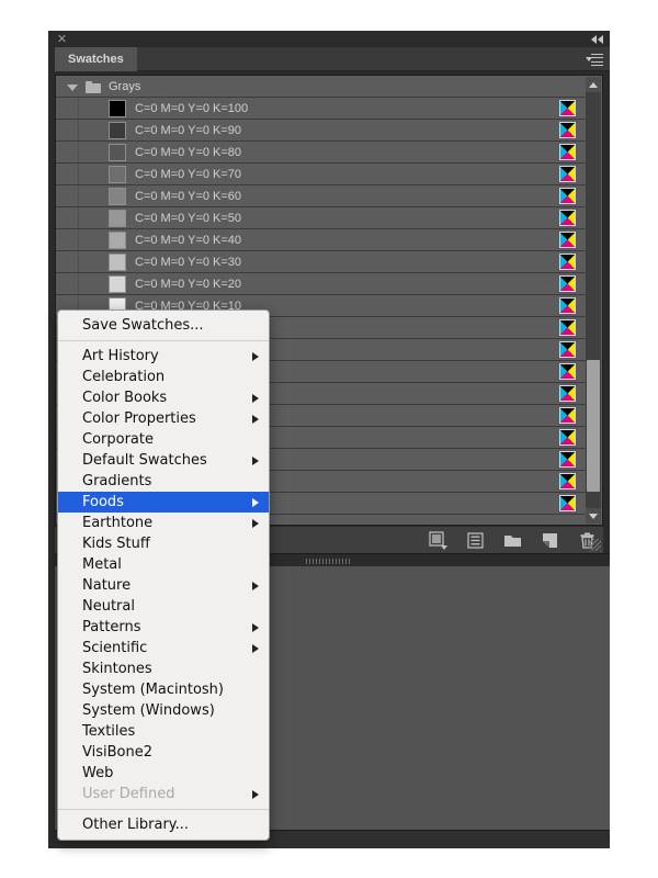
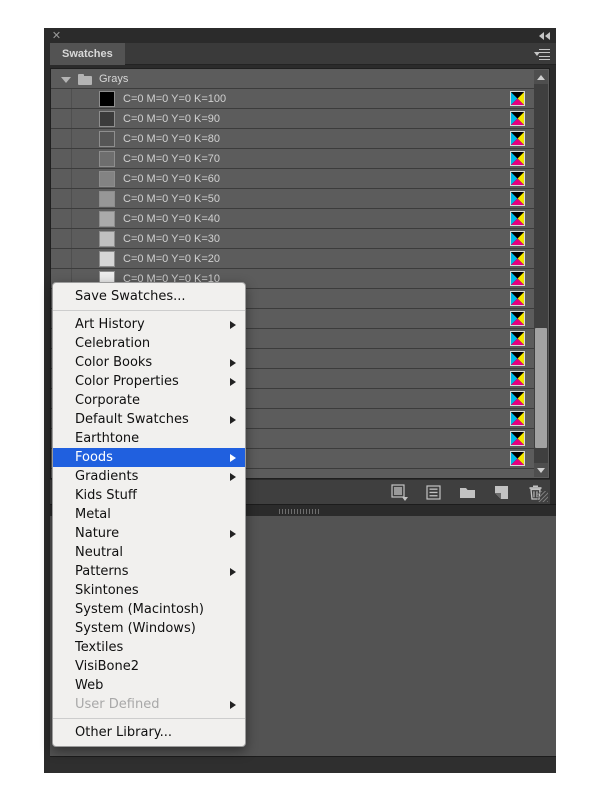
  ✕
  Swatches
  Grays
  C=0 M=0 Y=0 K=100
  C=0 M=0 Y=0 K=90
  C=0 M=0 Y=0 K=80
  C=0 M=0 Y=0 K=70
  C=0 M=0 Y=0 K=60
  C=0 M=0 Y=0 K=50
  C=0 M=0 Y=0 K=40
  C=0 M=0 Y=0 K=30
  C=0 M=0 Y=0 K=20
  C=0 M=0 Y=0 K=10
  Save Swatches...
  Art History
  Celebration
  Color Books
  Color Properties
  Corporate
  Default Swatches
- Gradients
+ Earthtone
  Foods
- Earthtone
+ Gradients
  Kids Stuff
  Metal
  Nature
  Neutral
  Patterns
- Scientific
  Skintones
  System (Macintosh)
  System (Windows)
  Textiles
  VisiBone2
  Web
  User Defined
  Other Library...
